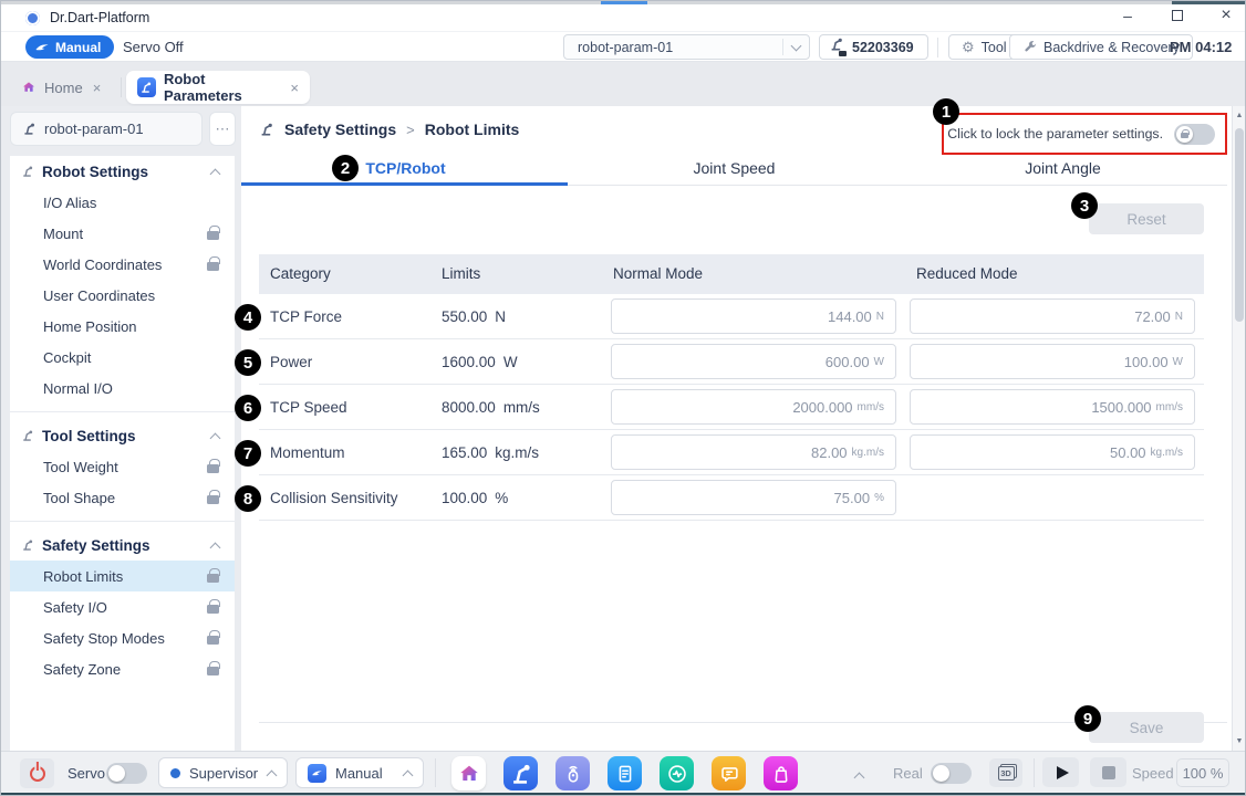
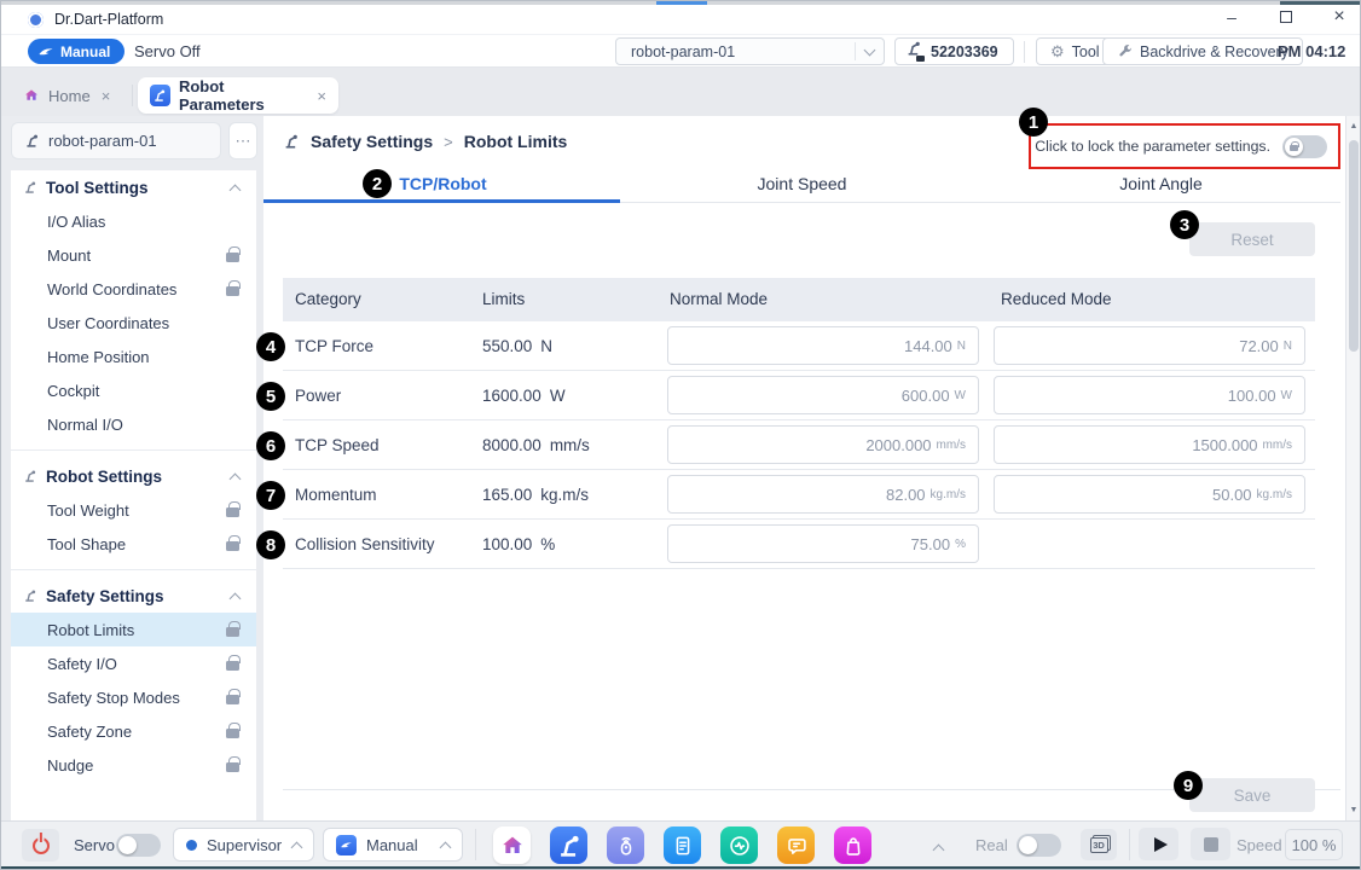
  Dr.Dart-Platform
  –
  ×
  Manual
  Servo Off
  robot-param-01
  52203369
  ⚙
  Tool
  Backdrive & Recovery
  PM 04:12
  Home
  ×
  Robot Parameters
  ×
  robot-param-01
  ⋯
- Robot Settings
+ Tool Settings
  I/O Alias
  Mount
  World Coordinates
  User Coordinates
  Home Position
  Cockpit
  Normal I/O
- Tool Settings
+ Robot Settings
  Tool Weight
  Tool Shape
  Safety Settings
  Robot Limits
  Safety I/O
  Safety Stop Modes
  Safety Zone
+ Nudge
  Safety Settings
  >
  Robot Limits
  Click to lock the parameter settings.
  TCP/Robot
  Joint Speed
  Joint Angle
  Reset
  Category
  Limits
  Normal Mode
  Reduced Mode
  TCP Force
  550.00 N
  144.00
  N
  72.00
  N
  Power
  1600.00 W
  600.00
  W
  100.00
  W
  TCP Speed
  8000.00 mm/s
  2000.000
  mm/s
  1500.000
  mm/s
  Momentum
  165.00 kg.m/s
  82.00
  kg.m/s
  50.00
  kg.m/s
  Collision Sensitivity
  100.00 %
  75.00
  %
  Save
  1
  2
  3
  4
  5
  6
  7
  8
  9
  Servo
  Supervisor
  Manual
  Real
  3D
  Speed
  100 %
